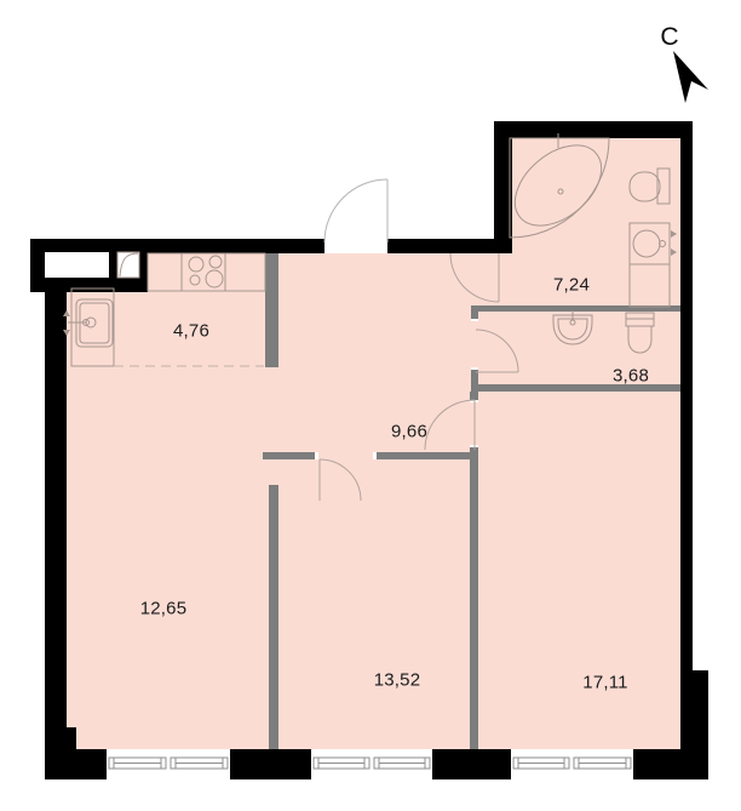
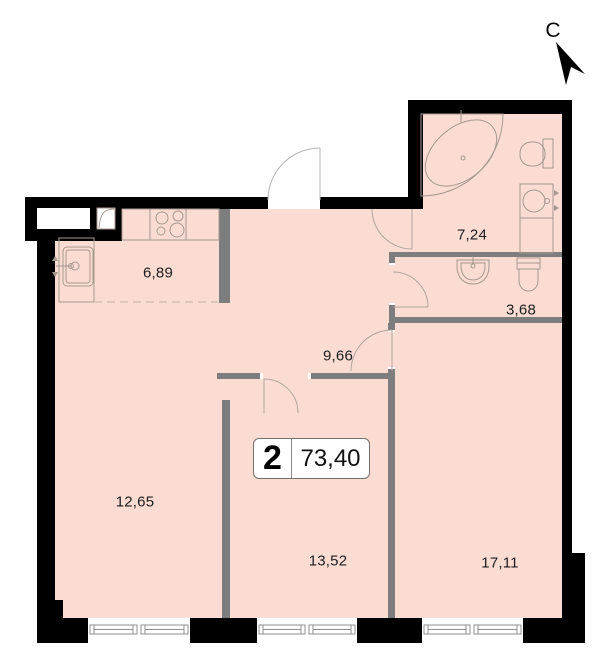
- 4,76
+ 6,89
  7,24
  3,68
  9,66
  12,65
  13,52
  17,11
  С
+ 2
+ 73,40
